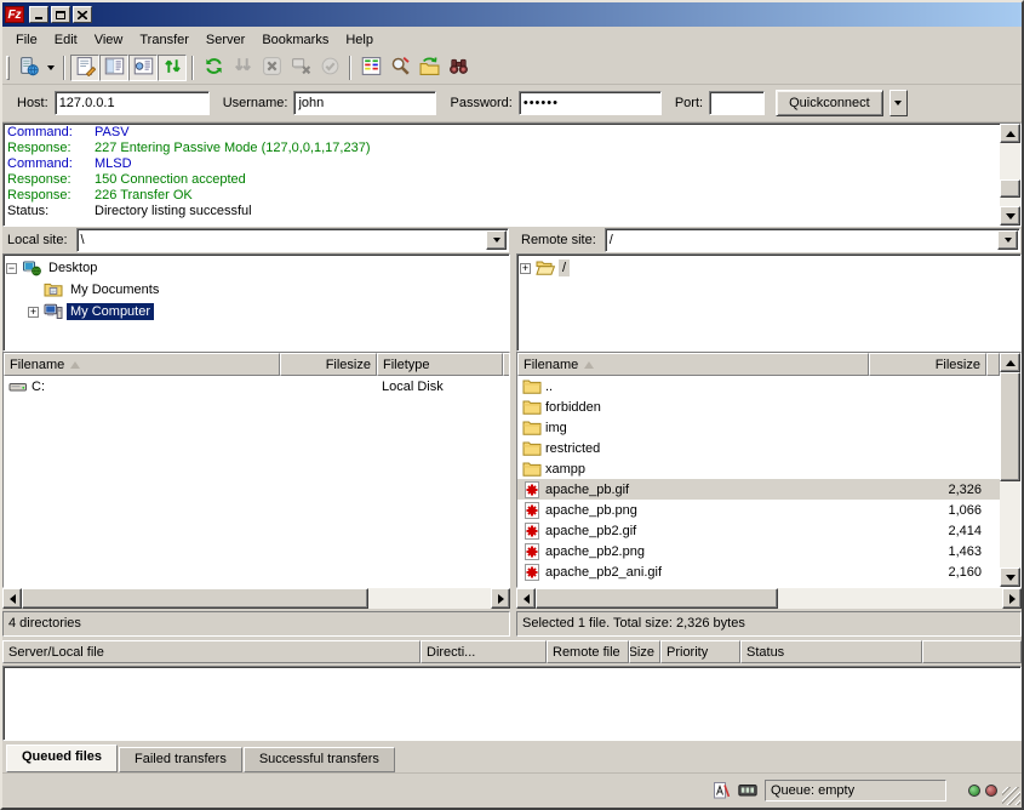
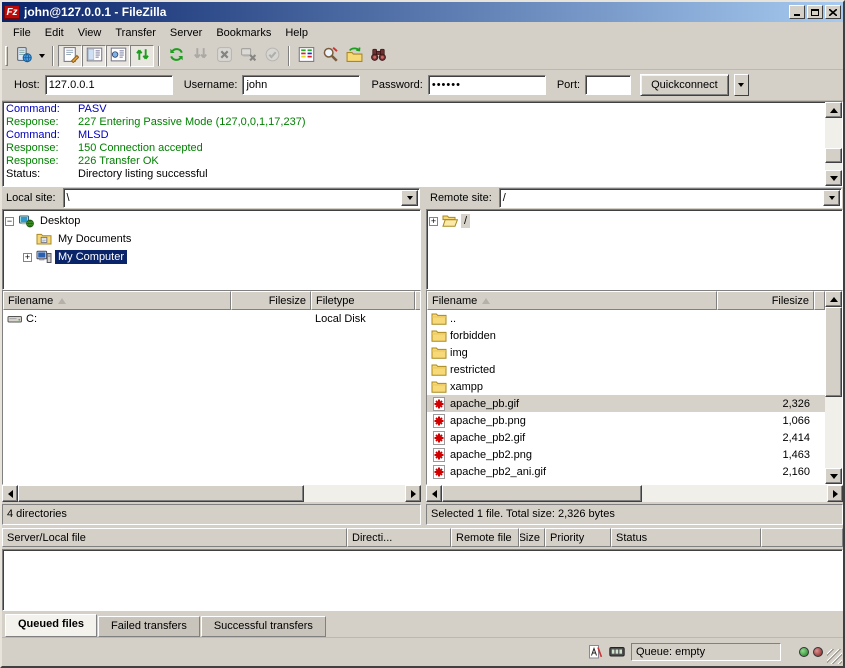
  Fz
+ john@127.0.0.1 - FileZilla
  File
  Edit
  View
  Transfer
  Server
  Bookmarks
  Help
  Host:
  127.0.0.1
  Username:
  john
  Password:
  ••••••
  Port:
  Quickconnect
  Command: PASV
  Response: 227 Entering Passive Mode (127,0,0,1,17,237)
  Command: MLSD
  Response: 150 Connection accepted
  Response: 226 Transfer OK
  Status: Directory listing successful
  Local site:
  \
  −
  Desktop
  My Documents
  +
  My Computer
  Filename
  Filesize
  Filetype
  C:
  Local Disk
  4 directories
  Remote site:
  /
  +
  /
  Filename
  Filesize
  ..
  forbidden
  img
  restricted
  xampp
  apache_pb.gif
  2,326
  apache_pb.png
  1,066
  apache_pb2.gif
  2,414
  apache_pb2.png
  1,463
  apache_pb2_ani.gif
  2,160
  Selected 1 file. Total size: 2,326 bytes
  Server/Local file
  Directi...
  Remote file
  Size
  Priority
  Status
  Queued files
  Failed transfers
  Successful transfers
  Queue: empty
